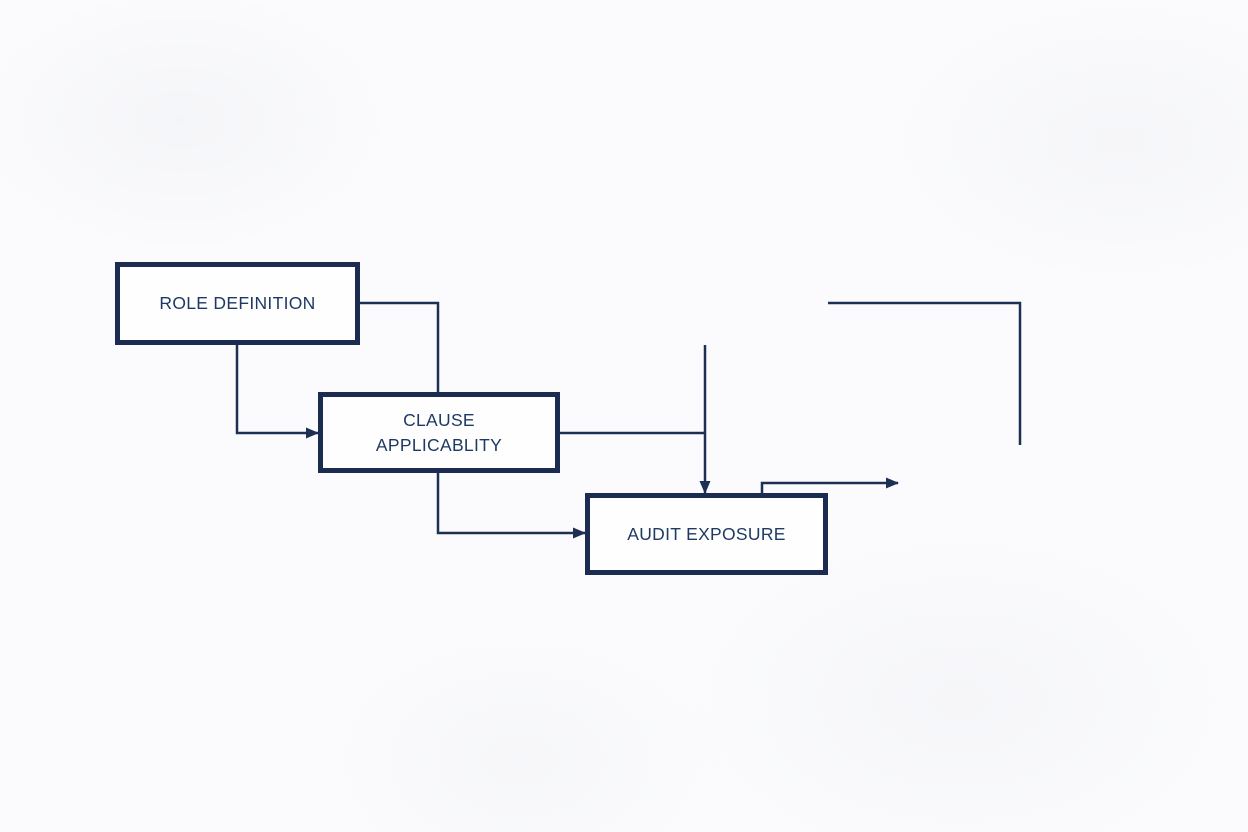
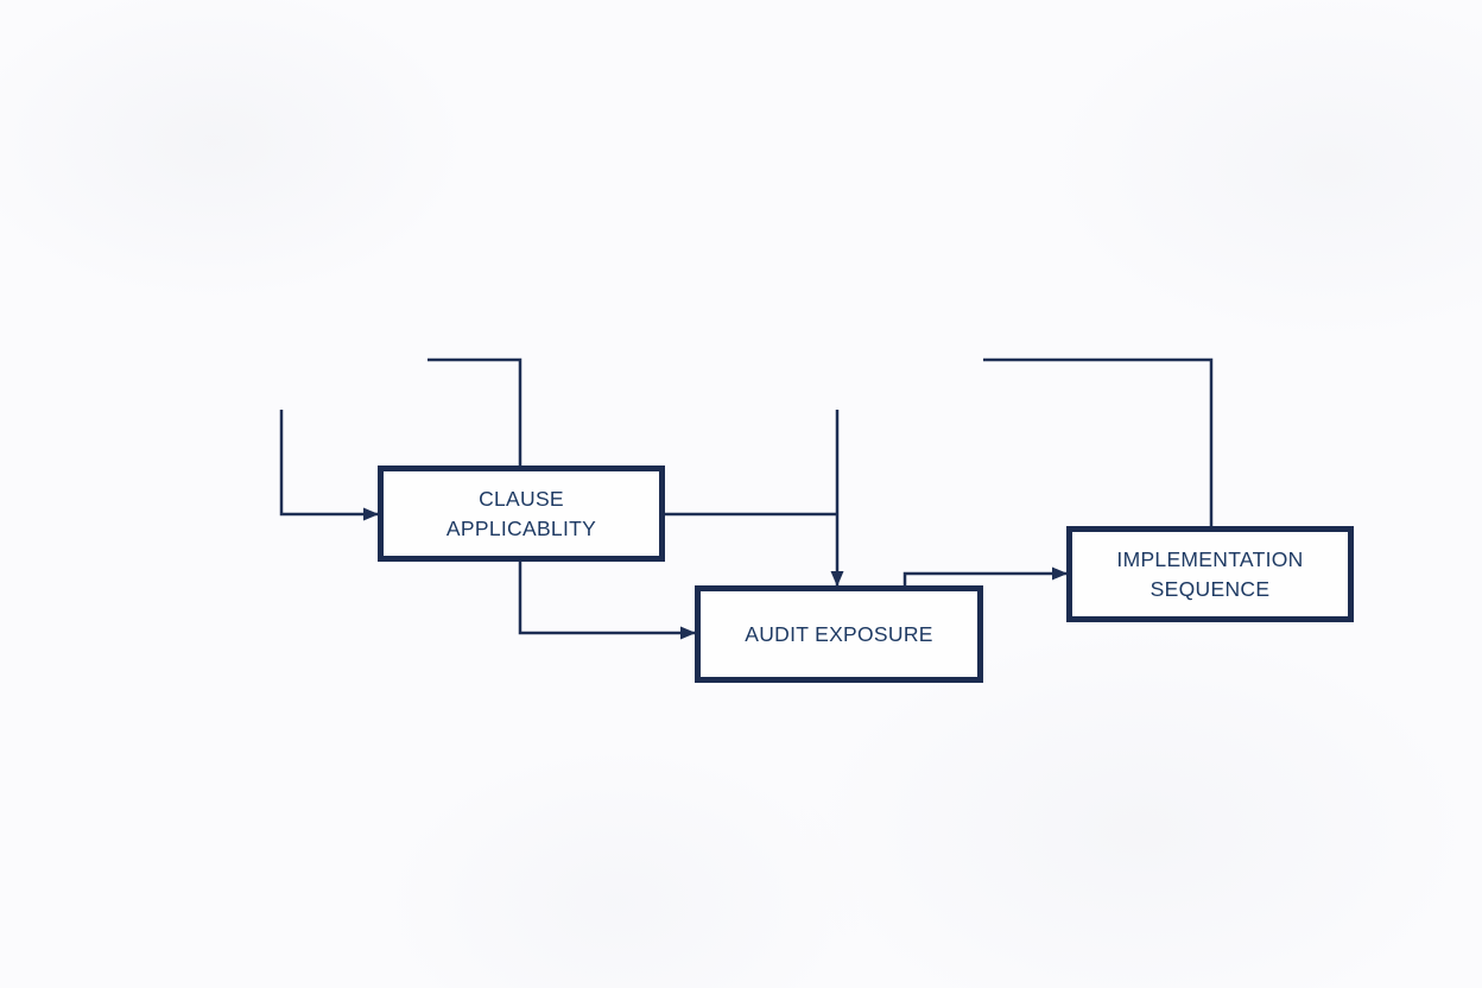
- ROLE DEFINITION
  CLAUSE
  APPLICABLITY
  AUDIT EXPOSURE
+ IMPLEMENTATION
+ SEQUENCE
